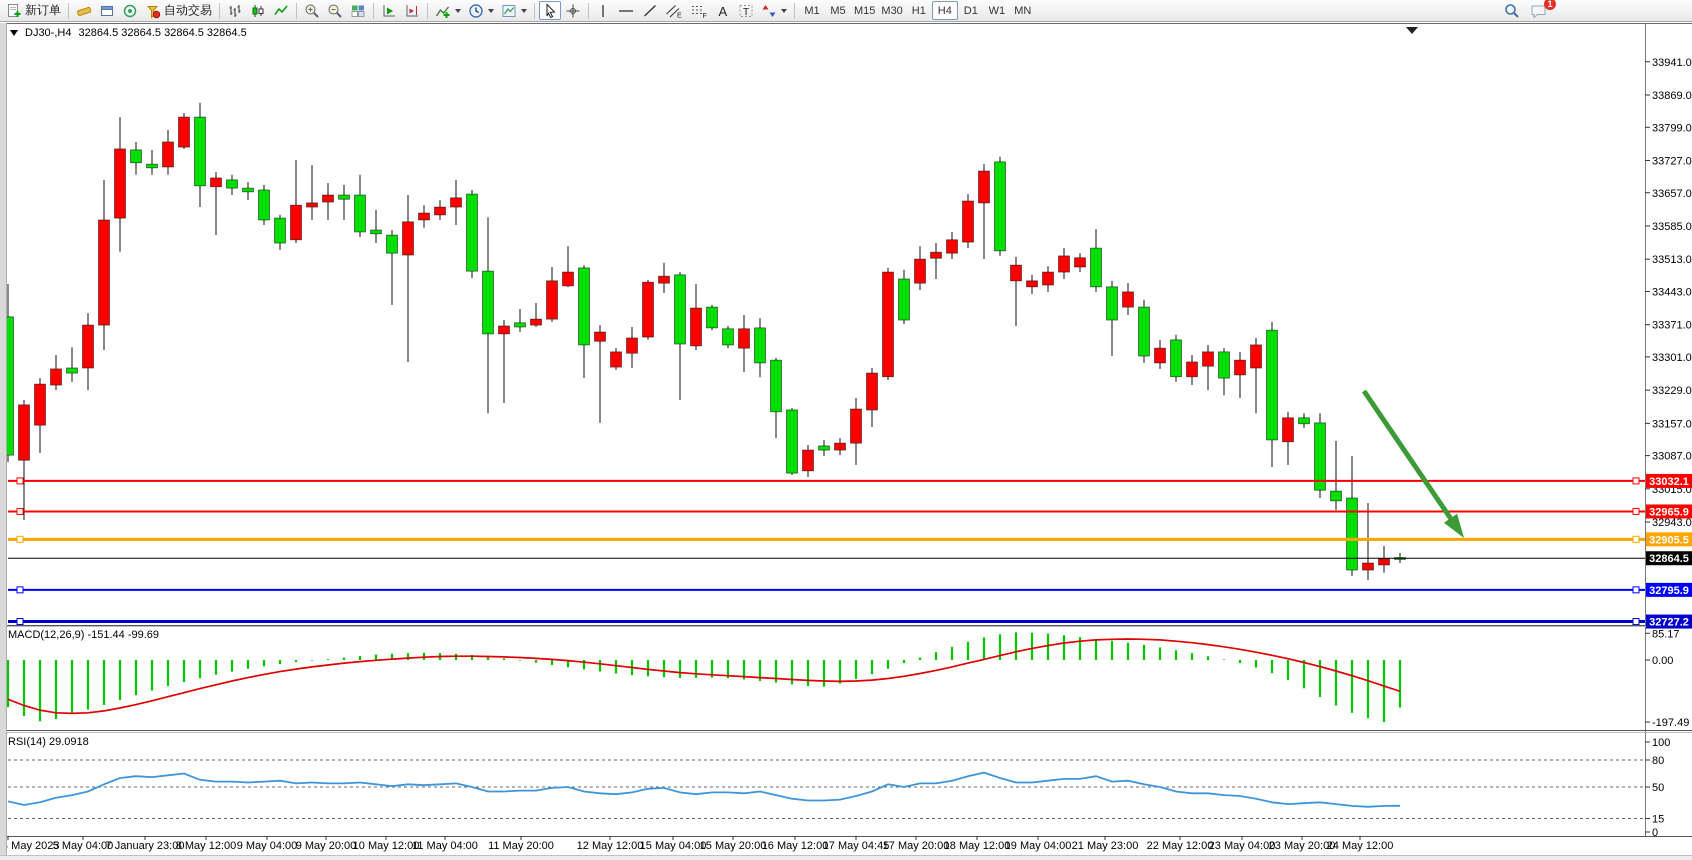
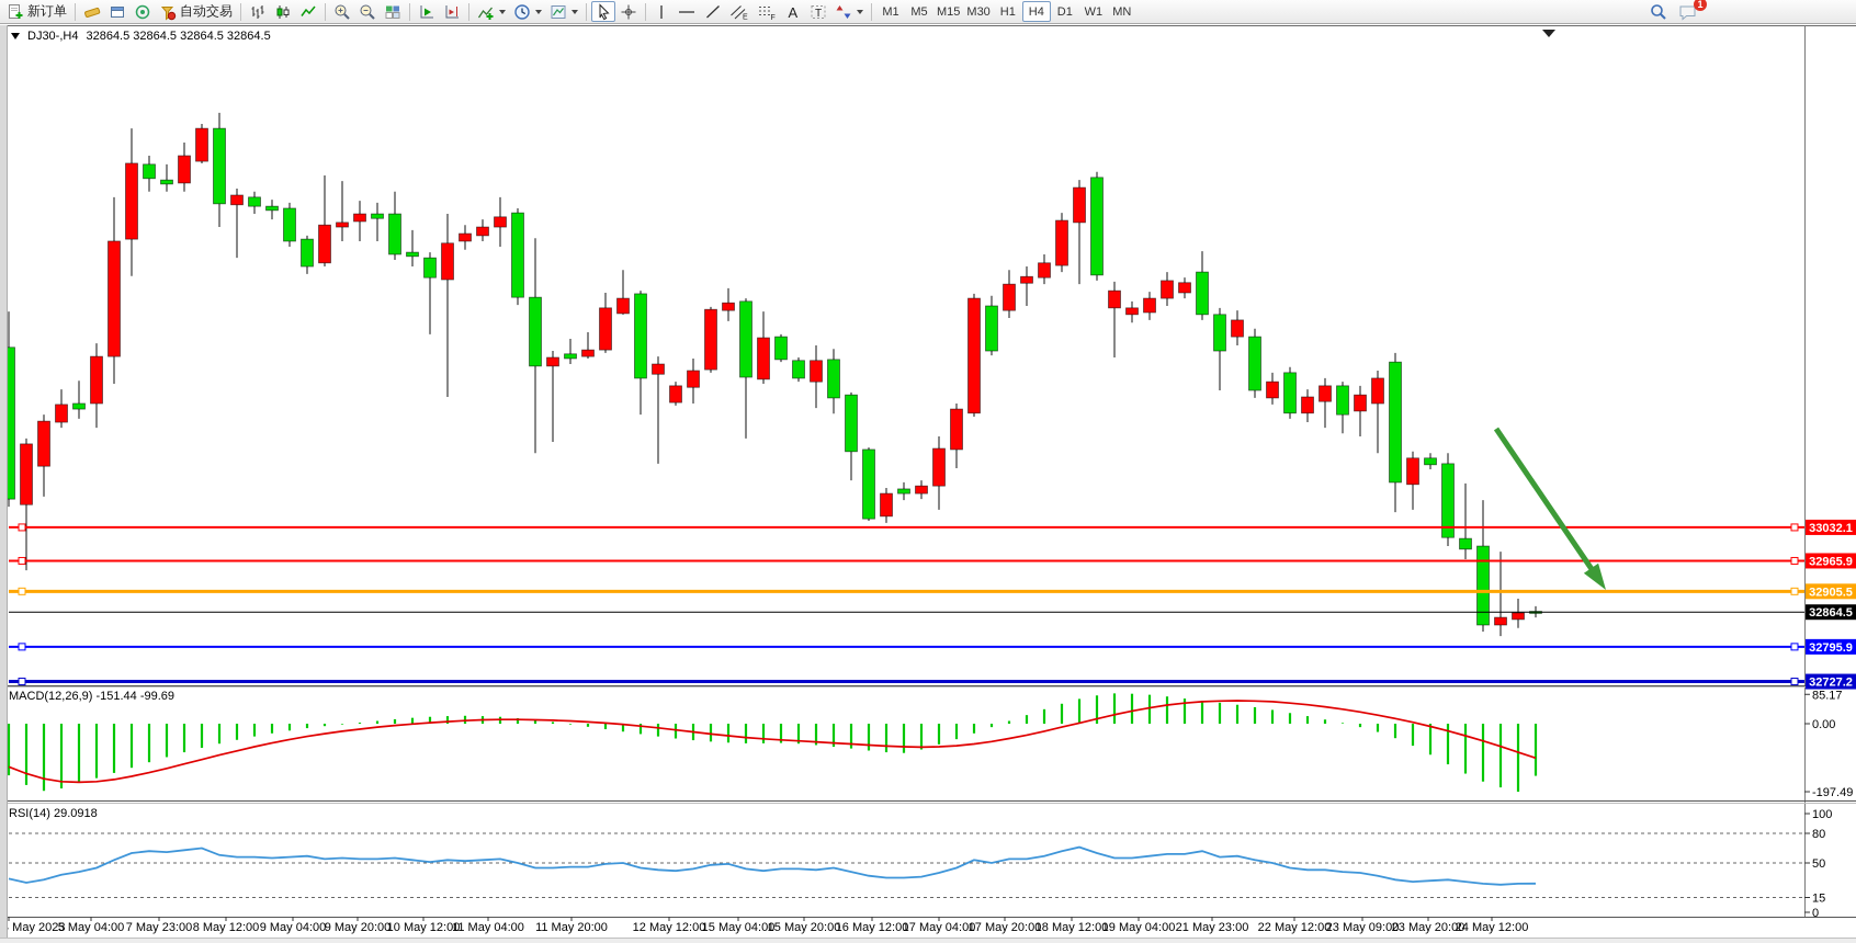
  新订单
  自动交易
  A
  T
  M1
  M5
  M15
  M30
  H1
  H4
  D1
  W1
  MN
  1
- 33941.0
- 33869.0
- 33799.0
- 33727.0
- 33657.0
- 33585.0
- 33513.0
- 33443.0
- 33371.0
- 33301.0
- 33229.0
- 33157.0
- 33087.0
- 33015.0
- 32943.0
  33032.1
  32965.9
  32905.5
  32795.9
  32727.2
  32864.5
  85.17
  0.00
  -197.49
  100
  80
  50
  15
  0
  May 2023
  5 May 04:00
- 7 January 23:00
+ 7 May 23:00
  8 May 12:00
  9 May 04:00
  9 May 20:00
  10 May 12:00
  11 May 04:00
  11 May 20:00
  12 May 12:00
  15 May 04:00
  15 May 20:00
  16 May 12:00
- 17 May 04:45
+ 17 May 04:00
  17 May 20:00
  18 May 12:00
  19 May 04:00
  21 May 23:00
  22 May 12:00
- 23 May 04:00
+ 23 May 09:00
  23 May 20:00
  24 May 12:00
  DJ30-,H4
  32864.5 32864.5 32864.5 32864.5
  MACD(12,26,9) -151.44 -99.69
  RSI(14) 29.0918
